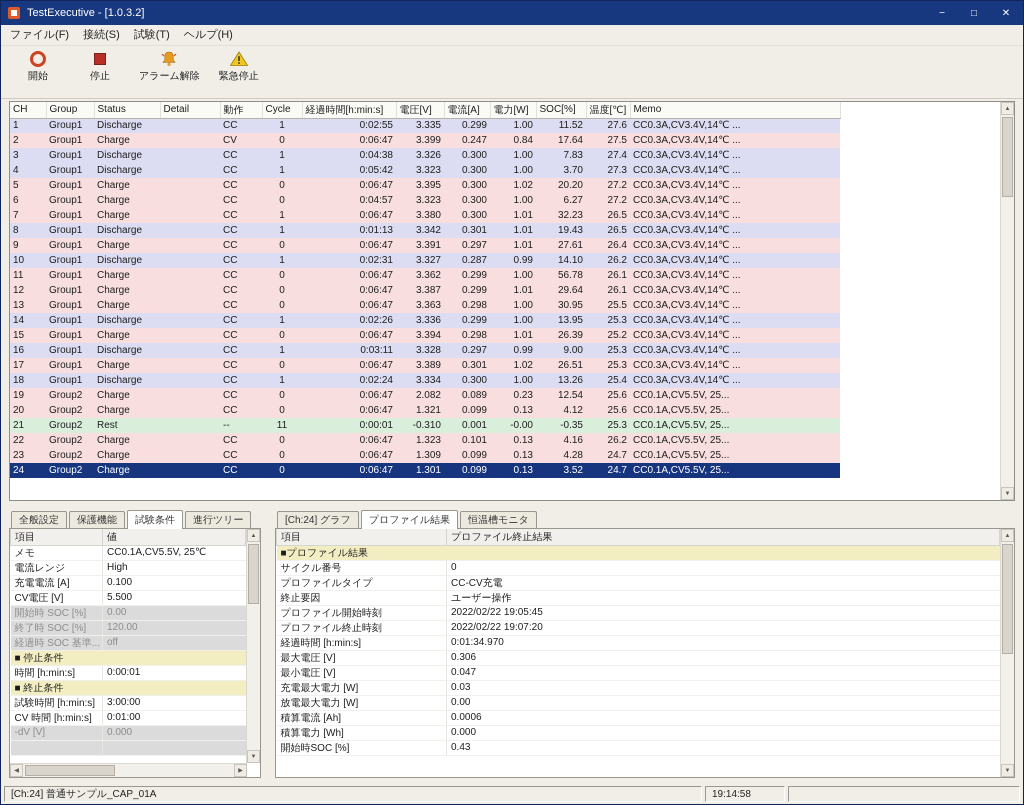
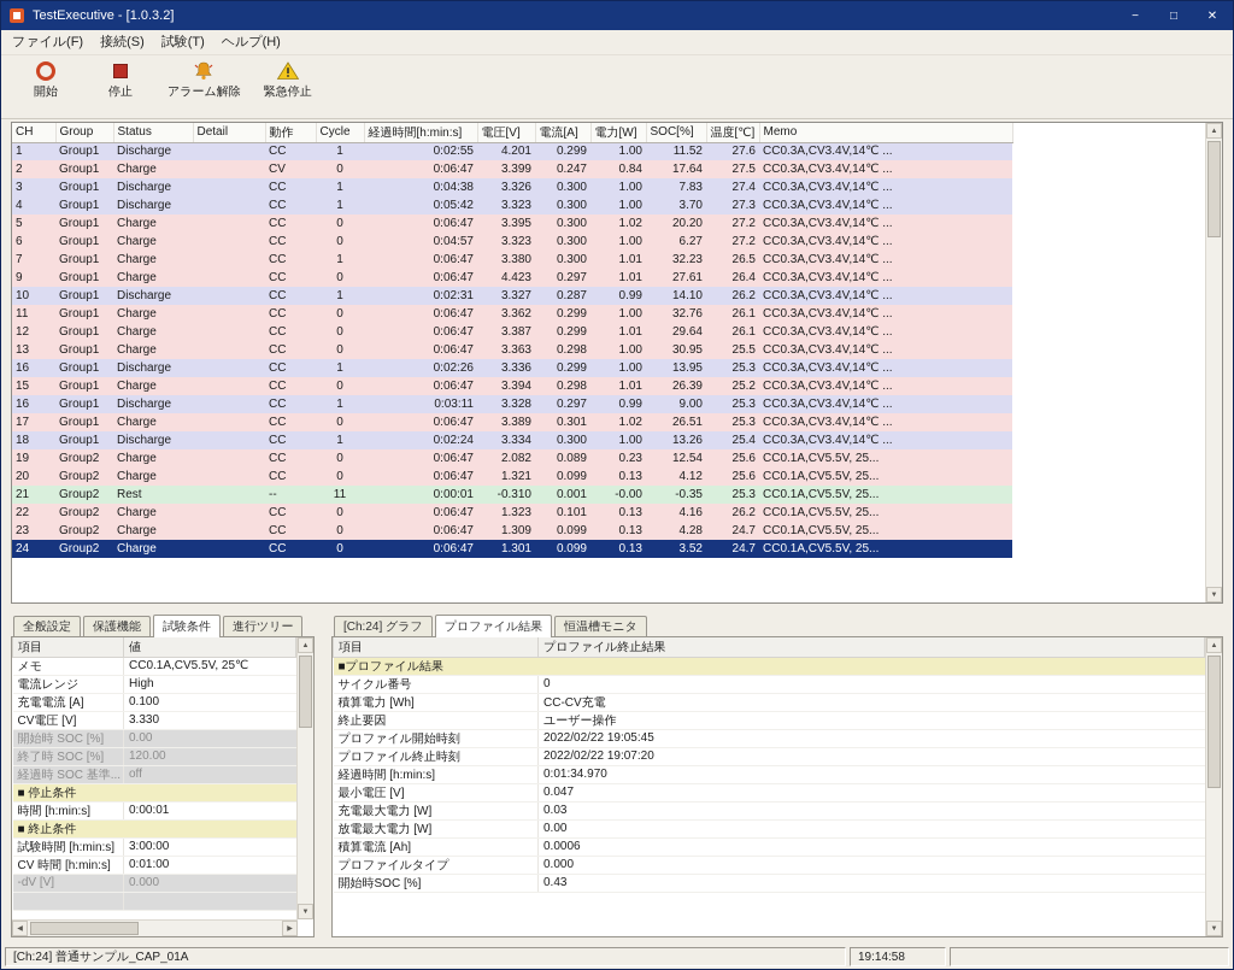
  TestExecutive - [1.0.3.2]
  −
  □
  ✕
  ファイル(F)
  接続(S)
  試験(T)
  ヘルプ(H)
  開始
  停止
  アラーム解除
  緊急停止
  CH	Group	Status	Detail	動作	Cycle	経過時間[h:min:s]	電圧[V]	電流[A]	電力[W]	SOC[%]	温度[℃]	Memo
- 1	Group1	Discharge		CC	1	0:02:55	3.335	0.299	1.00	11.52	27.6	CC0.3A,CV3.4V,14℃ ...
+ 1	Group1	Discharge		CC	1	0:02:55	4.201	0.299	1.00	11.52	27.6	CC0.3A,CV3.4V,14℃ ...
  2	Group1	Charge		CV	0	0:06:47	3.399	0.247	0.84	17.64	27.5	CC0.3A,CV3.4V,14℃ ...
  3	Group1	Discharge		CC	1	0:04:38	3.326	0.300	1.00	7.83	27.4	CC0.3A,CV3.4V,14℃ ...
  4	Group1	Discharge		CC	1	0:05:42	3.323	0.300	1.00	3.70	27.3	CC0.3A,CV3.4V,14℃ ...
  5	Group1	Charge		CC	0	0:06:47	3.395	0.300	1.02	20.20	27.2	CC0.3A,CV3.4V,14℃ ...
  6	Group1	Charge		CC	0	0:04:57	3.323	0.300	1.00	6.27	27.2	CC0.3A,CV3.4V,14℃ ...
  7	Group1	Charge		CC	1	0:06:47	3.380	0.300	1.01	32.23	26.5	CC0.3A,CV3.4V,14℃ ...
- 8	Group1	Discharge		CC	1	0:01:13	3.342	0.301	1.01	19.43	26.5	CC0.3A,CV3.4V,14℃ ...
- 9	Group1	Charge		CC	0	0:06:47	3.391	0.297	1.01	27.61	26.4	CC0.3A,CV3.4V,14℃ ...
+ 9	Group1	Charge		CC	0	0:06:47	4.423	0.297	1.01	27.61	26.4	CC0.3A,CV3.4V,14℃ ...
  10	Group1	Discharge		CC	1	0:02:31	3.327	0.287	0.99	14.10	26.2	CC0.3A,CV3.4V,14℃ ...
- 11	Group1	Charge		CC	0	0:06:47	3.362	0.299	1.00	56.78	26.1	CC0.3A,CV3.4V,14℃ ...
+ 11	Group1	Charge		CC	0	0:06:47	3.362	0.299	1.00	32.76	26.1	CC0.3A,CV3.4V,14℃ ...
  12	Group1	Charge		CC	0	0:06:47	3.387	0.299	1.01	29.64	26.1	CC0.3A,CV3.4V,14℃ ...
  13	Group1	Charge		CC	0	0:06:47	3.363	0.298	1.00	30.95	25.5	CC0.3A,CV3.4V,14℃ ...
- 14	Group1	Discharge		CC	1	0:02:26	3.336	0.299	1.00	13.95	25.3	CC0.3A,CV3.4V,14℃ ...
+ 16	Group1	Discharge		CC	1	0:02:26	3.336	0.299	1.00	13.95	25.3	CC0.3A,CV3.4V,14℃ ...
  15	Group1	Charge		CC	0	0:06:47	3.394	0.298	1.01	26.39	25.2	CC0.3A,CV3.4V,14℃ ...
  16	Group1	Discharge		CC	1	0:03:11	3.328	0.297	0.99	9.00	25.3	CC0.3A,CV3.4V,14℃ ...
  17	Group1	Charge		CC	0	0:06:47	3.389	0.301	1.02	26.51	25.3	CC0.3A,CV3.4V,14℃ ...
  18	Group1	Discharge		CC	1	0:02:24	3.334	0.300	1.00	13.26	25.4	CC0.3A,CV3.4V,14℃ ...
  19	Group2	Charge		CC	0	0:06:47	2.082	0.089	0.23	12.54	25.6	CC0.1A,CV5.5V, 25...
  20	Group2	Charge		CC	0	0:06:47	1.321	0.099	0.13	4.12	25.6	CC0.1A,CV5.5V, 25...
  21	Group2	Rest		--	11	0:00:01	-0.310	0.001	-0.00	-0.35	25.3	CC0.1A,CV5.5V, 25...
  22	Group2	Charge		CC	0	0:06:47	1.323	0.101	0.13	4.16	26.2	CC0.1A,CV5.5V, 25...
  23	Group2	Charge		CC	0	0:06:47	1.309	0.099	0.13	4.28	24.7	CC0.1A,CV5.5V, 25...
  24	Group2	Charge		CC	0	0:06:47	1.301	0.099	0.13	3.52	24.7	CC0.1A,CV5.5V, 25...
  全般設定
  保護機能
  試験条件
  進行ツリー
  項目	値
  メモ	CC0.1A,CV5.5V, 25℃
  電流レンジ	High
  充電電流 [A]	0.100
- CV電圧 [V]	5.500
+ CV電圧 [V]	3.330
  開始時 SOC [%]	0.00
  終了時 SOC [%]	120.00
  経過時 SOC 基準...	off
  ■ 停止条件
  時間 [h:min:s]	0:00:01
  ■ 終止条件
  試験時間 [h:min:s]	3:00:00
  CV 時間 [h:min:s]	0:01:00
  -dV [V]	0.000
  [Ch:24] グラフ
  プロファイル結果
  恒温槽モニタ
  項目	プロファイル終止結果
  ■プロファイル結果
  サイクル番号	0
- プロファイルタイプ	CC-CV充電
+ 積算電力 [Wh]	CC-CV充電
  終止要因	ユーザー操作
  プロファイル開始時刻	2022/02/22 19:05:45
  プロファイル終止時刻	2022/02/22 19:07:20
  経過時間 [h:min:s]	0:01:34.970
- 最大電圧 [V]	0.306
  最小電圧 [V]	0.047
  充電最大電力 [W]	0.03
  放電最大電力 [W]	0.00
  積算電流 [Ah]	0.0006
- 積算電力 [Wh]	0.000
+ プロファイルタイプ	0.000
  開始時SOC [%]	0.43
  [Ch:24] 普通サンプル_CAP_01A
  19:14:58
